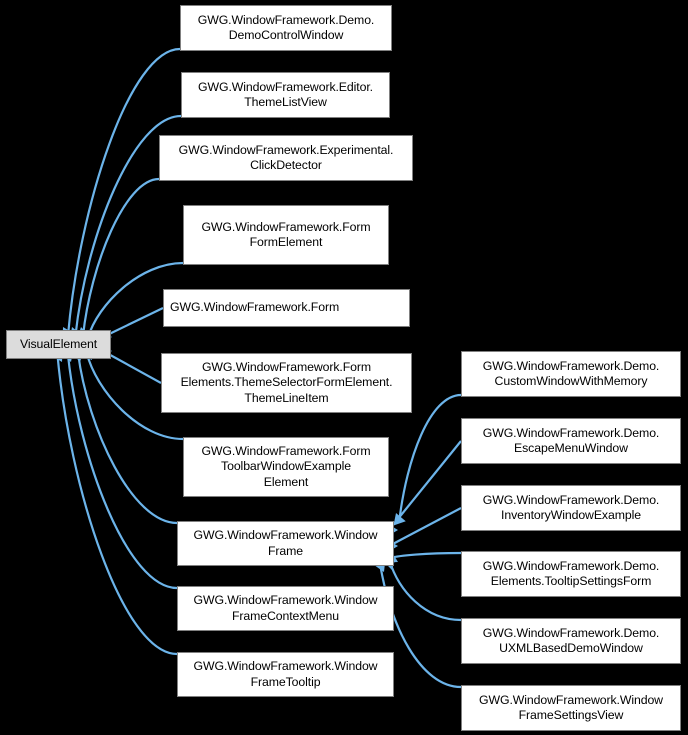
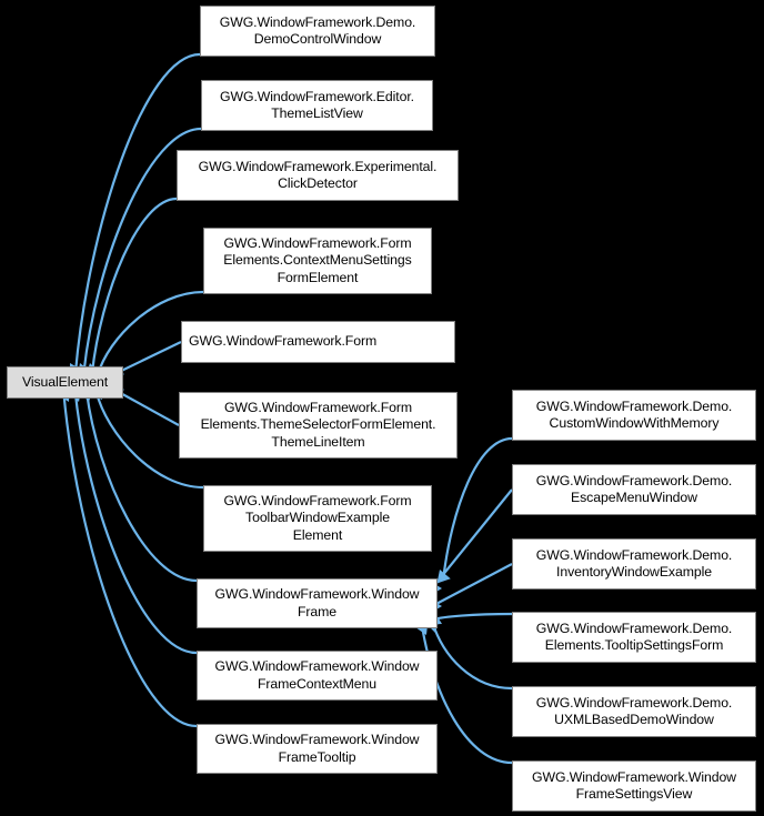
  VisualElement
  GWG.WindowFramework.Demo.
  DemoControlWindow
  GWG.WindowFramework.Editor.
  ThemeListView
  GWG.WindowFramework.Experimental.
  ClickDetector
  GWG.WindowFramework.Form
+ Elements.ContextMenuSettings
  FormElement
  GWG.WindowFramework.Form
  GWG.WindowFramework.Form
  Elements.ThemeSelectorFormElement.
  ThemeLineItem
  GWG.WindowFramework.Form
  ToolbarWindowExample
  Element
  GWG.WindowFramework.Window
  Frame
  GWG.WindowFramework.Window
  FrameContextMenu
  GWG.WindowFramework.Window
  FrameTooltip
  GWG.WindowFramework.Demo.
  CustomWindowWithMemory
  GWG.WindowFramework.Demo.
  EscapeMenuWindow
  GWG.WindowFramework.Demo.
  InventoryWindowExample
  GWG.WindowFramework.Demo.
  Elements.TooltipSettingsForm
  GWG.WindowFramework.Demo.
  UXMLBasedDemoWindow
  GWG.WindowFramework.Window
  FrameSettingsView
